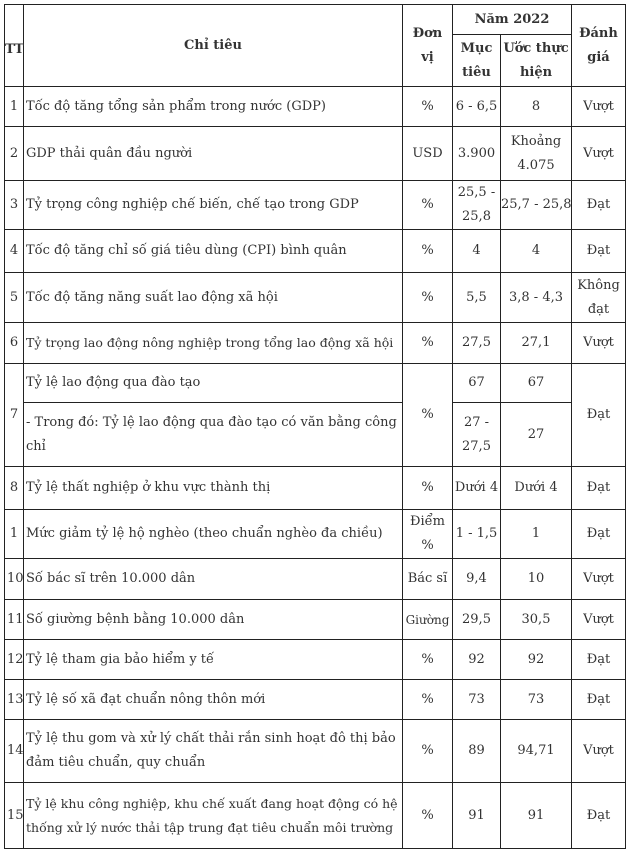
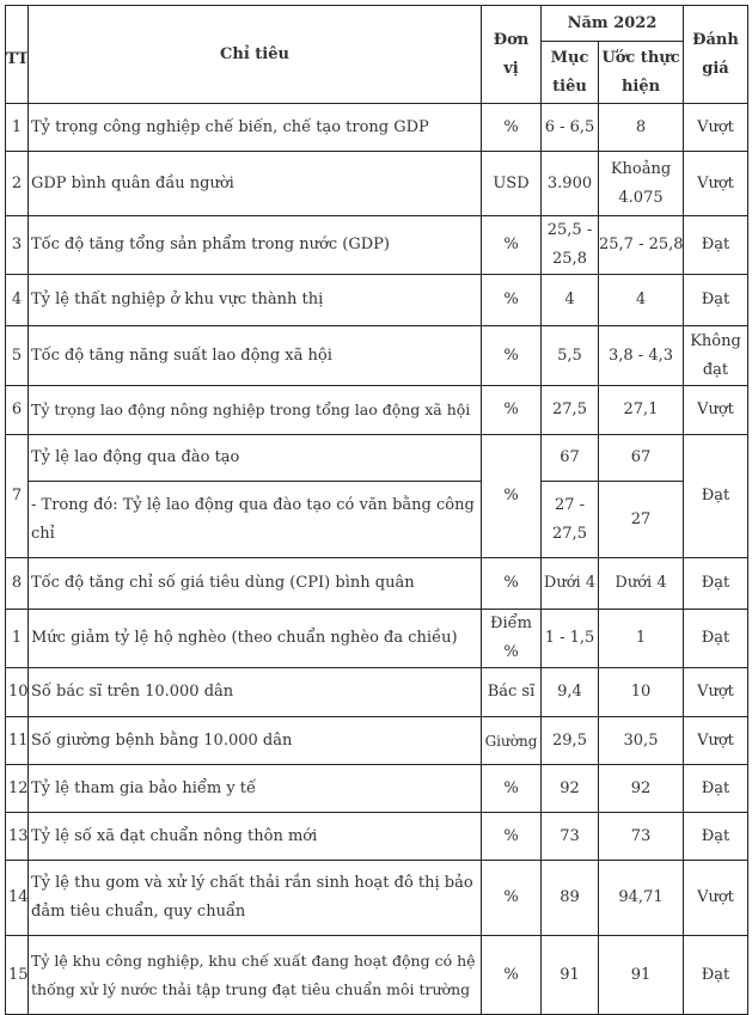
  TT	Chỉ tiêu	Đơn vị	Năm 2022	Đánh giá
  Mục tiêu	Ước thực hiện
- 1	Tốc độ tăng tổng sản phẩm trong nước (GDP)	%	6 - 6,5	8	Vượt
+ 1	Tỷ trọng công nghiệp chế biến, chế tạo trong GDP	%	6 - 6,5	8	Vượt
- 2	GDP thải quân đầu người	USD	3.900	Khoảng 4.075	Vượt
+ 2	GDP bình quân đầu người	USD	3.900	Khoảng 4.075	Vượt
- 3	Tỷ trọng công nghiệp chế biến, chế tạo trong GDP	%	25,5 - 25,8	25,7 - 25,8	Đạt
+ 3	Tốc độ tăng tổng sản phẩm trong nước (GDP)	%	25,5 - 25,8	25,7 - 25,8	Đạt
- 4	Tốc độ tăng chỉ số giá tiêu dùng (CPI) bình quân	%	4	4	Đạt
+ 4	Tỷ lệ thất nghiệp ở khu vực thành thị	%	4	4	Đạt
  5	Tốc độ tăng năng suất lao động xã hội	%	5,5	3,8 - 4,3	Không đạt
  6	Tỷ trọng lao động nông nghiệp trong tổng lao động xã hội	%	27,5	27,1	Vượt
  7	Tỷ lệ lao động qua đào tạo	%	67	67	Đạt
  - Trong đó: Tỷ lệ lao động qua đào tạo có văn bằng công chỉ	27 - 27,5	27
- 8	Tỷ lệ thất nghiệp ở khu vực thành thị	%	Dưới 4	Dưới 4	Đạt
+ 8	Tốc độ tăng chỉ số giá tiêu dùng (CPI) bình quân	%	Dưới 4	Dưới 4	Đạt
  1	Mức giảm tỷ lệ hộ nghèo (theo chuẩn nghèo đa chiều)	Điểm %	1 - 1,5	1	Đạt
  10	Số bác sĩ trên 10.000 dân	Bác sĩ	9,4	10	Vượt
  11	Số giường bệnh bằng 10.000 dân	Giường	29,5	30,5	Vượt
  12	Tỷ lệ tham gia bảo hiểm y tế	%	92	92	Đạt
  13	Tỷ lệ số xã đạt chuẩn nông thôn mới	%	73	73	Đạt
  14	Tỷ lệ thu gom và xử lý chất thải rắn sinh hoạt đô thị bảo đảm tiêu chuẩn, quy chuẩn	%	89	94,71	Vượt
  15	Tỷ lệ khu công nghiệp, khu chế xuất đang hoạt động có hệ thống xử lý nước thải tập trung đạt tiêu chuẩn môi trường	%	91	91	Đạt
